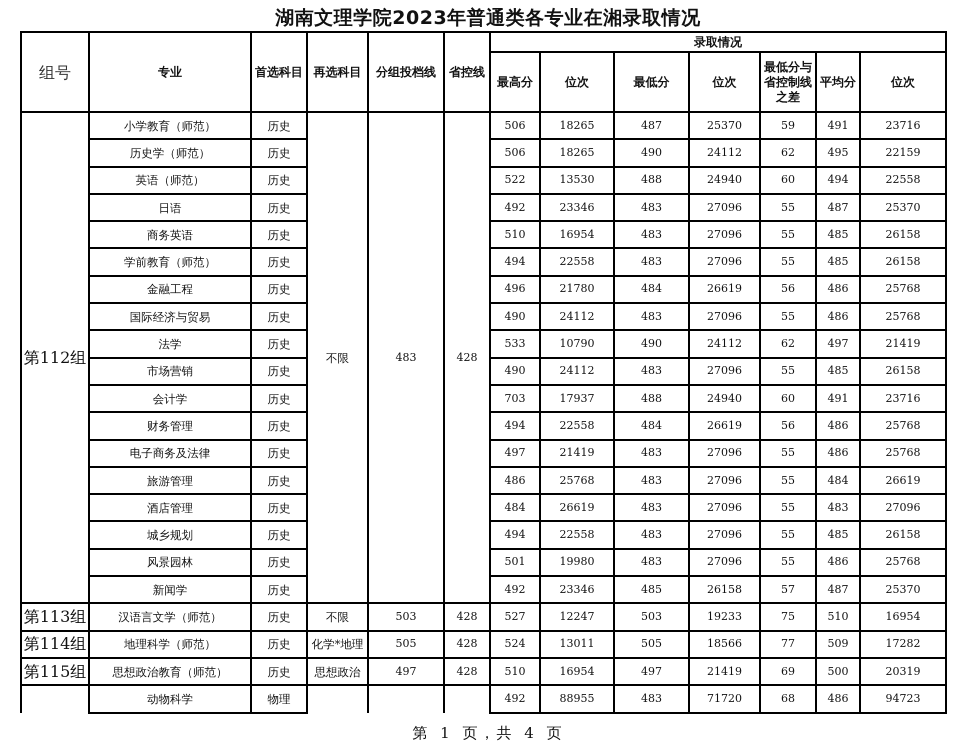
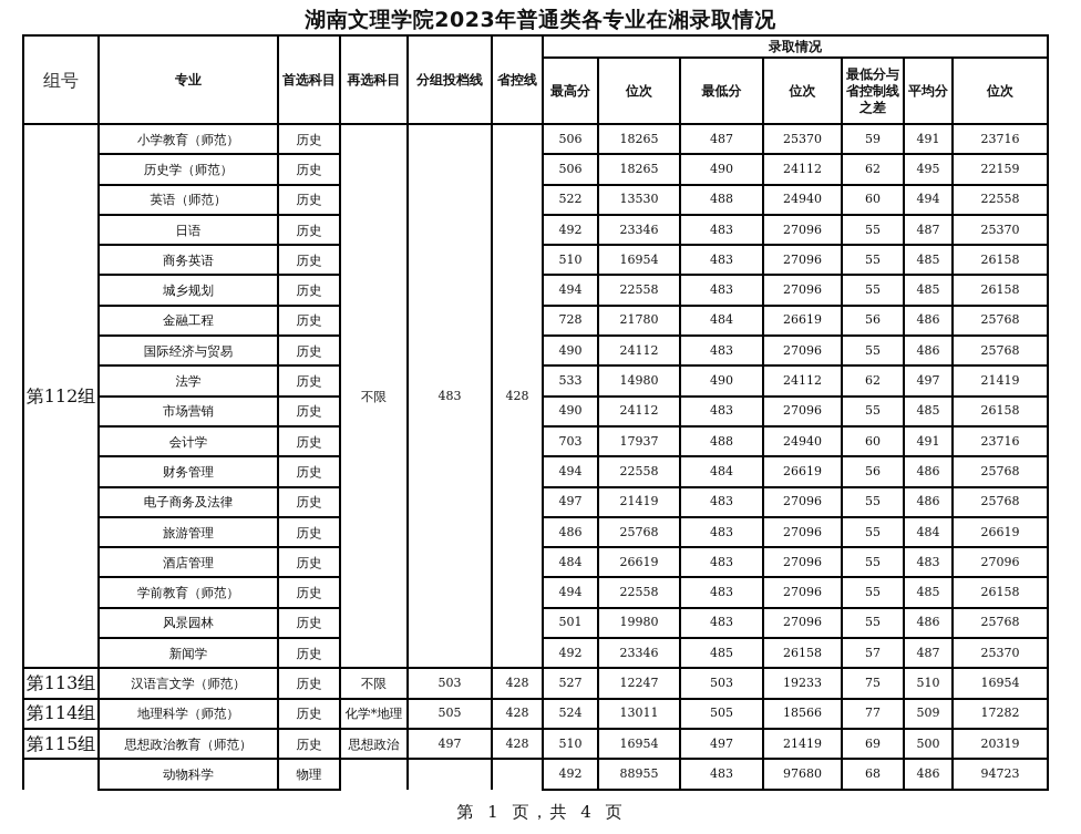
  湖南文理学院2023年普通类各专业在湘录取情况
  组号	专业	首选科目	再选科目	分组投档线	省控线	录取情况
  最高分	位次	最低分	位次	最低分与省控制线之差	平均分	位次
  第112组	小学教育（师范）	历史	不限	483	428	506	18265	487	25370	59	491	23716
  历史学（师范）	历史	506	18265	490	24112	62	495	22159
  英语（师范）	历史	522	13530	488	24940	60	494	22558
  日语	历史	492	23346	483	27096	55	487	25370
  商务英语	历史	510	16954	483	27096	55	485	26158
- 学前教育（师范）	历史	494	22558	483	27096	55	485	26158
+ 城乡规划	历史	494	22558	483	27096	55	485	26158
- 金融工程	历史	496	21780	484	26619	56	486	25768
+ 金融工程	历史	728	21780	484	26619	56	486	25768
  国际经济与贸易	历史	490	24112	483	27096	55	486	25768
- 法学	历史	533	10790	490	24112	62	497	21419
+ 法学	历史	533	14980	490	24112	62	497	21419
  市场营销	历史	490	24112	483	27096	55	485	26158
  会计学	历史	703	17937	488	24940	60	491	23716
  财务管理	历史	494	22558	484	26619	56	486	25768
  电子商务及法律	历史	497	21419	483	27096	55	486	25768
  旅游管理	历史	486	25768	483	27096	55	484	26619
  酒店管理	历史	484	26619	483	27096	55	483	27096
- 城乡规划	历史	494	22558	483	27096	55	485	26158
+ 学前教育（师范）	历史	494	22558	483	27096	55	485	26158
  风景园林	历史	501	19980	483	27096	55	486	25768
  新闻学	历史	492	23346	485	26158	57	487	25370
  第113组	汉语言文学（师范）	历史	不限	503	428	527	12247	503	19233	75	510	16954
  第114组	地理科学（师范）	历史	化学*地理	505	428	524	13011	505	18566	77	509	17282
  第115组	思想政治教育（师范）	历史	思想政治	497	428	510	16954	497	21419	69	500	20319
- 	动物科学	物理				492	88955	483	71720	68	486	94723
+ 	动物科学	物理				492	88955	483	97680	68	486	94723
  第 1 页，共 4 页
